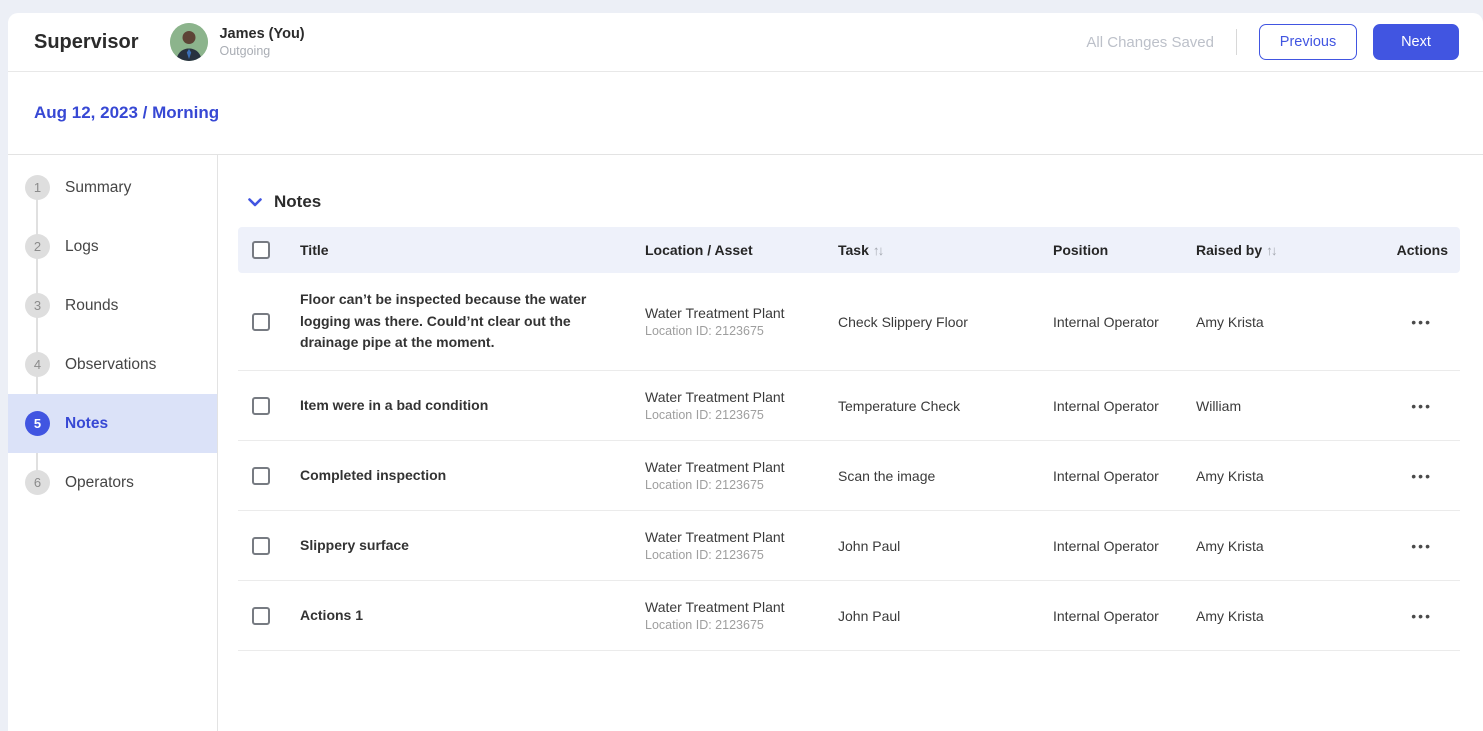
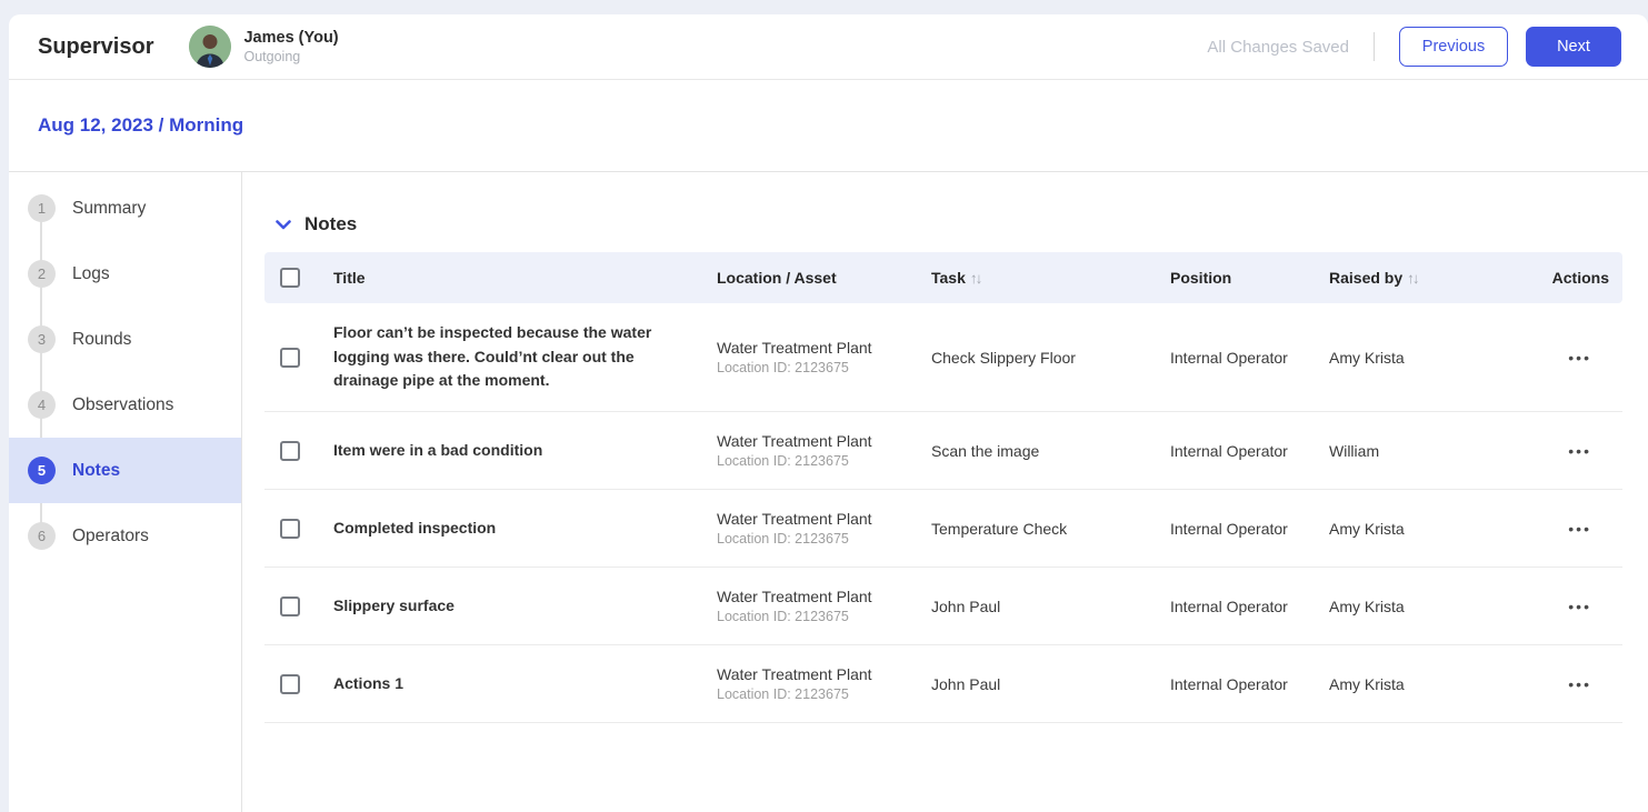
  Supervisor
  James (You)
  Outgoing
  All Changes Saved
  Previous
  Next
  Aug 12, 2023 / Morning
  1
  Summary
  2
  Logs
  3
  Rounds
  4
  Observations
  5
  Notes
  6
  Operators
  Notes
  Title
  Location / Asset
  Task ↑↓
  Position
  Raised by ↑↓
  Actions
  Floor can’t be inspected because the water logging was there. Could’nt clear out the drainage pipe at the moment.
  Water Treatment Plant
  Location ID: 2123675
  Check Slippery Floor
  Internal Operator
  Amy Krista
  •••
  Item were in a bad condition
  Water Treatment Plant
  Location ID: 2123675
- Temperature Check
+ Scan the image
  Internal Operator
  William
  •••
  Completed inspection
  Water Treatment Plant
  Location ID: 2123675
- Scan the image
+ Temperature Check
  Internal Operator
  Amy Krista
  •••
  Slippery surface
  Water Treatment Plant
  Location ID: 2123675
  John Paul
  Internal Operator
  Amy Krista
  •••
  Actions 1
  Water Treatment Plant
  Location ID: 2123675
  John Paul
  Internal Operator
  Amy Krista
  •••
